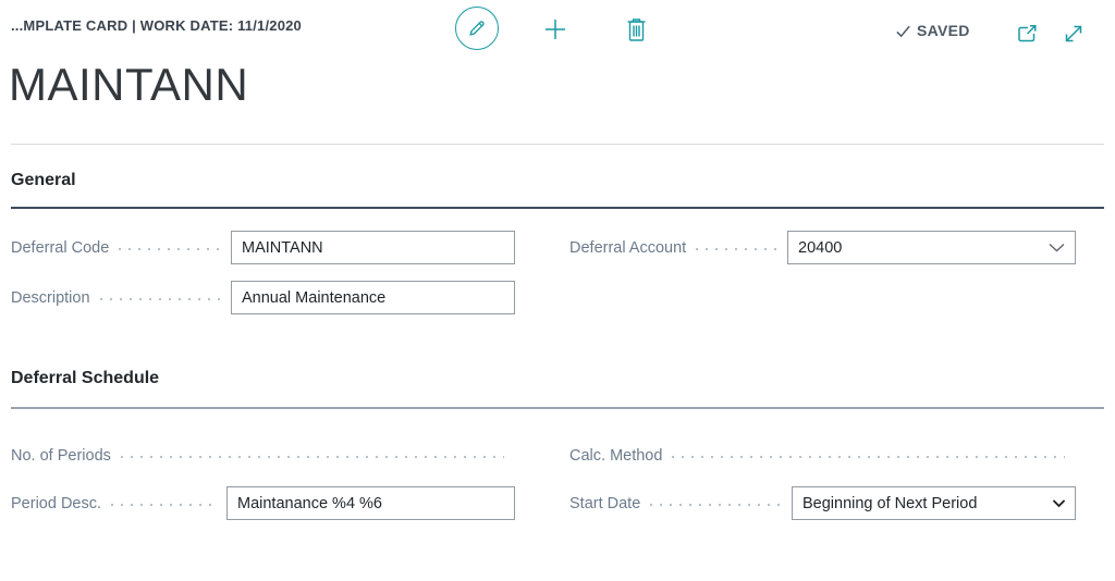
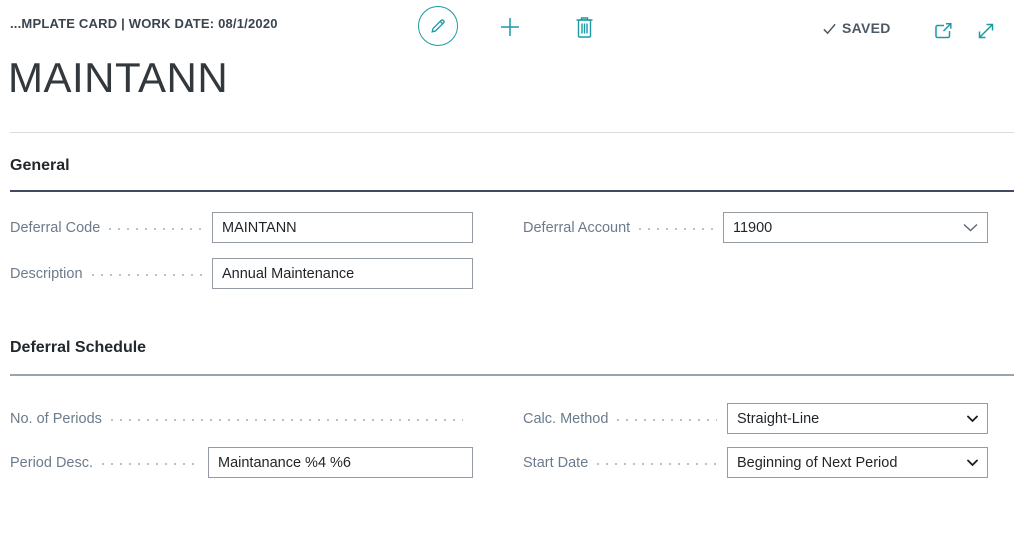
- ...MPLATE CARD | WORK DATE: 11/1/2020
+ ...MPLATE CARD | WORK DATE: 08/1/2020
  SAVED
  MAINTANN
  General
  Deferral Code
  MAINTANN
  Deferral Account
- 20400
+ 11900
  Description
  Annual Maintenance
  Deferral Schedule
  No. of Periods
  Calc. Method
+ Straight-Line
  Period Desc.
  Maintanance %4 %6
  Start Date
  Beginning of Next Period
